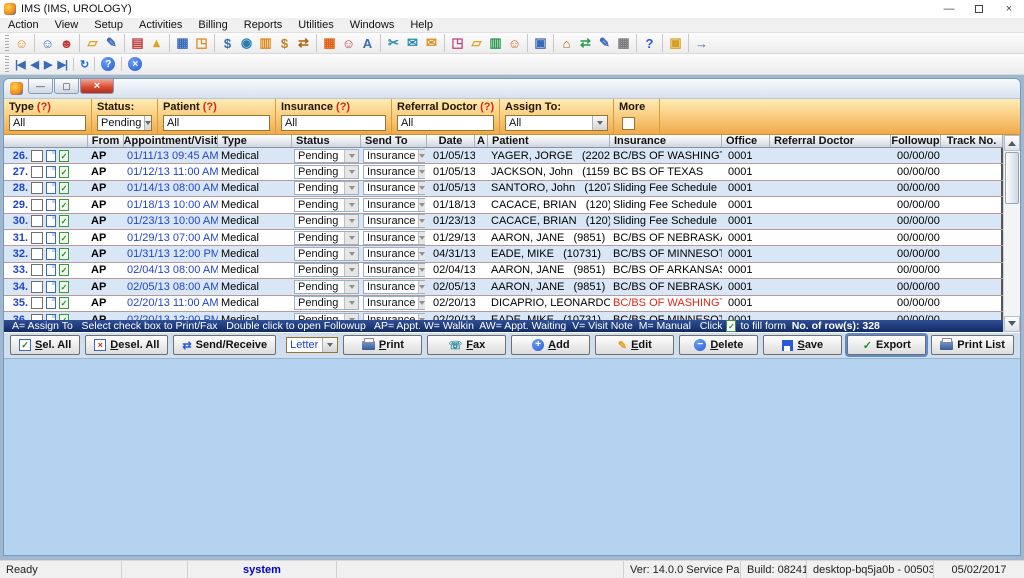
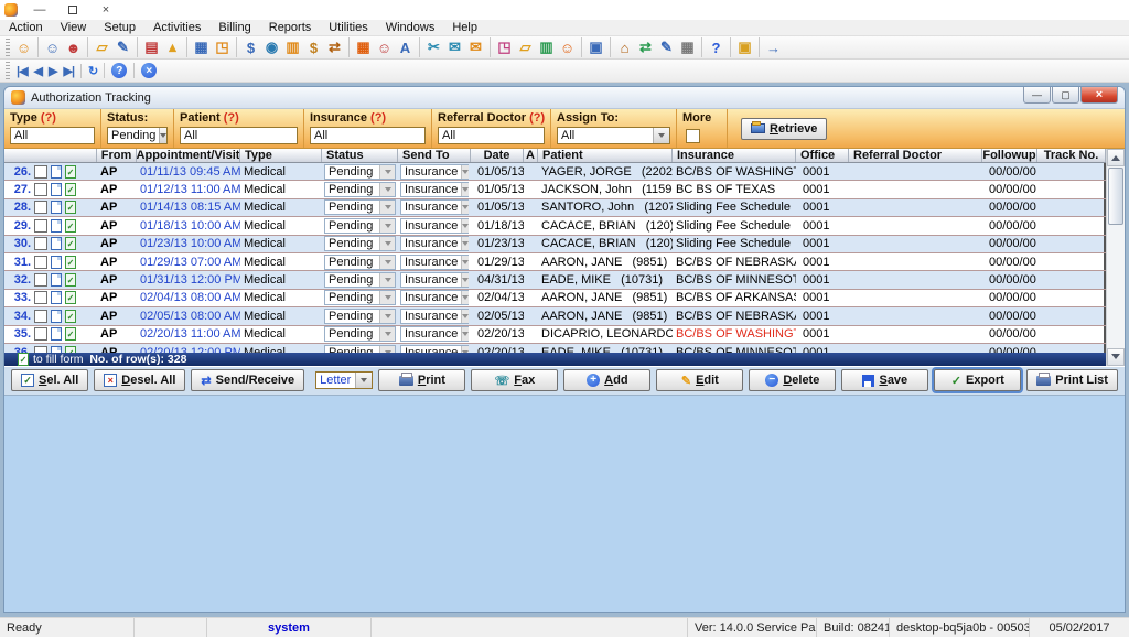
- IMS (IMS, UROLOGY)
  —
  ×
  Action
  View
  Setup
  Activities
  Billing
  Reports
  Utilities
  Windows
  Help
  ☺
  ☺
  ☻
  ▱
  ✎
  ▤
  ▴
  ▦
  ◳
  $
  ◉
  ▥
  $
  ⇄
  ▦
  ☺
  A
  ✂
  ✉
  ✉
  ◳
  ▱
  ▥
  ☺
  ▣
  ⌂
  ⇄
  ✎
  ▦
  ?
  ▣
  →
  |◀
  ◀
  ▶
  ▶|
  ↻
  ?
  ×
+ Authorization Tracking
  —
  ▢
  ×
  Type (?)
  All
  Status:
  Pending
  Patient (?)
  All
  Insurance (?)
  All
  Referral Doctor (?)
  All
  Assign To:
  All
  More
+ Retrieve
  From
  Appointment/Visit
  Type
  Status
  Send To
  Date
  A
  Patient
  Insurance
  Office
  Referral Doctor
  Followup
  Track No.
  26.
  ✓
  AP
  01/11/13 09:45 AM
  Medical
  Pending
  Insurance
  01/05/13
  YAGER, JORGE (2202
  BC/BS OF WASHING
  0001
  00/00/00
  27.
  ✓
  AP
  01/12/13 11:00 AM
  Medical
  Pending
  Insurance
  01/05/13
  JACKSON, John (1159
  BC BS OF TEXAS
  0001
  00/00/00
  28.
  ✓
  AP
- 01/14/13 08:00 AM
+ 01/14/13 08:15 AM
  Medical
  Pending
  Insurance
  01/05/13
  SANTORO, John (1207
  Sliding Fee Schedule
  0001
  00/00/00
  29.
  ✓
  AP
  01/18/13 10:00 AM
  Medical
  Pending
  Insurance
  01/18/13
  CACACE, BRIAN (120)
  Sliding Fee Schedule
  0001
  00/00/00
  30.
  ✓
  AP
  01/23/13 10:00 AM
  Medical
  Pending
  Insurance
  01/23/13
  CACACE, BRIAN (120)
  Sliding Fee Schedule
  0001
  00/00/00
  31.
  ✓
  AP
  01/29/13 07:00 AM
  Medical
  Pending
  Insurance
  01/29/13
  AARON, JANE (9851)
  BC/BS OF NEBRASK
  0001
  00/00/00
  32.
  ✓
  AP
  01/31/13 12:00 PM
  Medical
  Pending
  Insurance
  04/31/13
  EADE, MIKE (10731)
  0001
  00/00/00
  33.
  ✓
  AP
  02/04/13 08:00 AM
  Medical
  Pending
  Insurance
  02/04/13
  AARON, JANE (9851)
  BC/BS OF ARKANSA
  0001
  00/00/00
  34.
  ✓
  AP
  02/05/13 08:00 AM
  Medical
  Pending
  Insurance
  02/05/13
  AARON, JANE (9851)
  BC/BS OF NEBRASK
  0001
  00/00/00
  35.
  ✓
  AP
  02/20/13 11:00 AM
  Medical
  Pending
  Insurance
  02/20/13
  DICAPRIO, LEONARDO
  BC/BS OF WASHING
  0001
  00/00/00
- A= Assign To Select check box to Print/Fax Double click to open Followup AP= Appt. W= Walkin AW= Appt. Waiting V= Visit Note M= Manual Click
  ✓
  to fill form
  No. of row(s): 328
  ✓
  Sel. All
  ×
  Desel. All
  ⇄
  Send/Receive
  Letter
  Print
  ☏
  Fax
  +
  Add
  ✎
  Edit
  −
  Delete
  Save
  ✓
  Export
  Print List
  Ready
  system
  Ver: 14.0.0 Service Pa
  Build: 08241
  desktop-bq5ja0b - 00503
  05/02/2017
